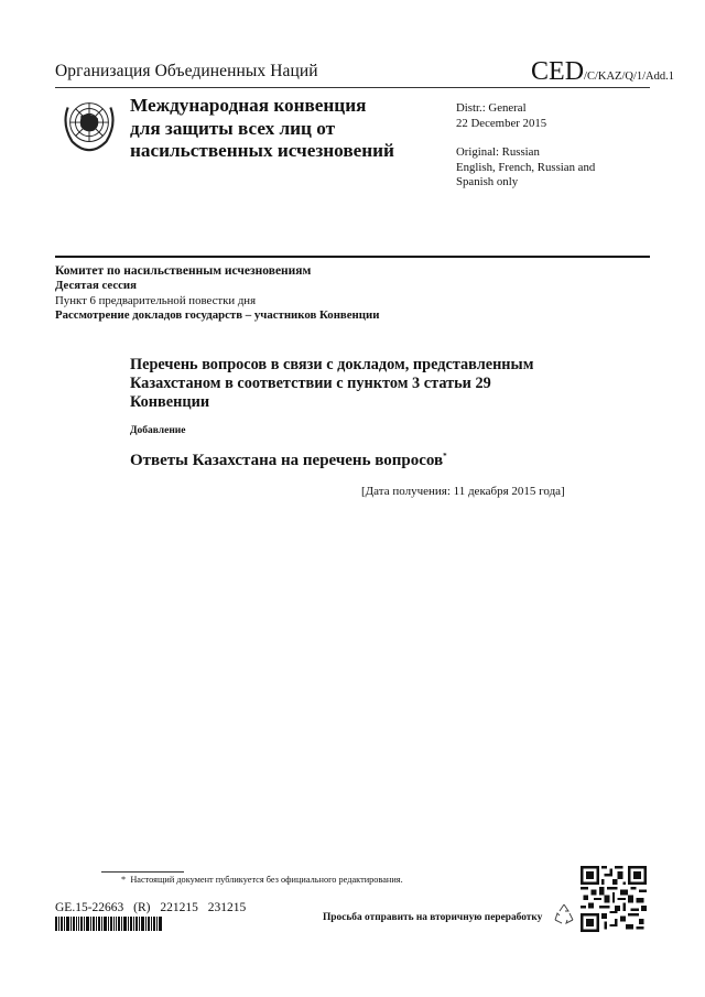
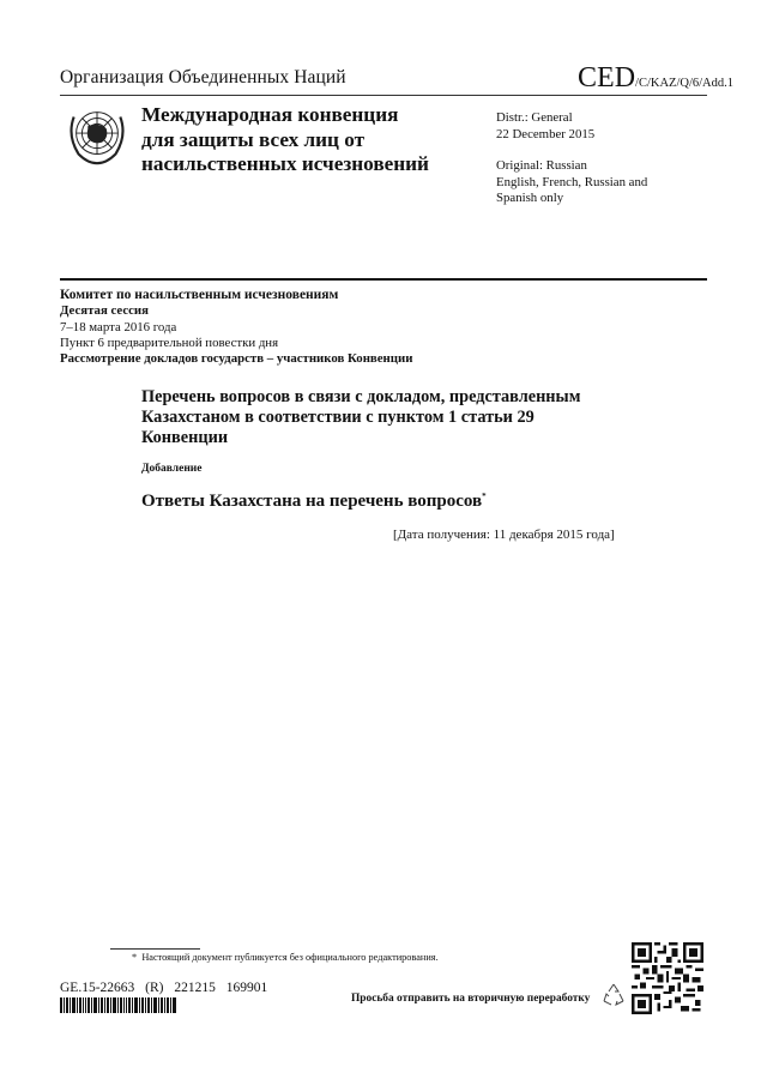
  Организация Объединенных Наций
- CED/C/KAZ/Q/1/Add.1
+ CED/C/KAZ/Q/6/Add.1
  Международная конвенция
  для защиты всех лиц от
  насильственных исчезновений
  Distr.: General
  22 December 2015
  Original: Russian
  English, French, Russian and
  Spanish only
  Комитет по насильственным исчезновениям
  Десятая сессия
+ 7–18 марта 2016 года
  Пункт 6 предварительной повестки дня
  Рассмотрение докладов государств – участников Конвенции
  Перечень вопросов в связи с докладом, представленным
- Казахстаном в соответствии с пунктом 3 статьи 29
+ Казахстаном в соответствии с пунктом 1 статьи 29
  Конвенции
  Добавление
  Ответы Казахстана на перечень вопросов*
  [Дата получения: 11 декабря 2015 года]
  * Настоящий документ публикуется без официального редактирования.
- GE.15-22663 (R) 221215 231215
+ GE.15-22663 (R) 221215 169901
  Просьба отправить на вторичную переработку
